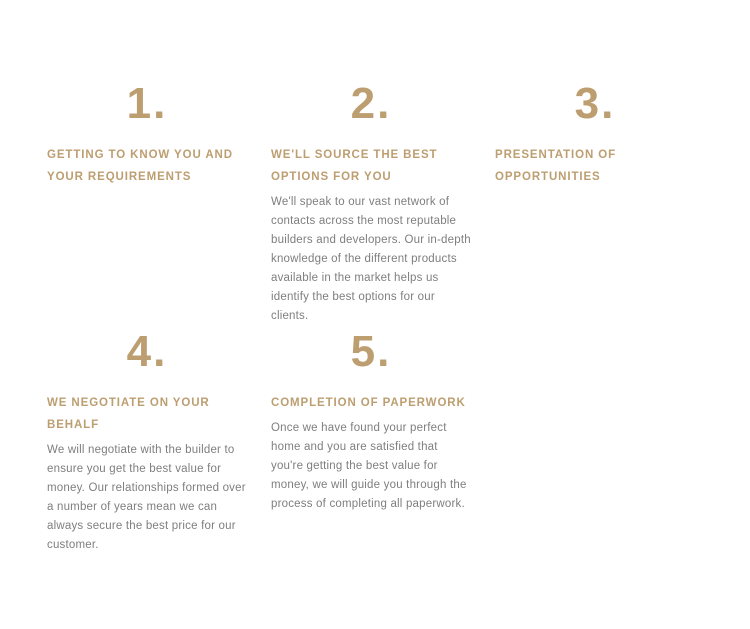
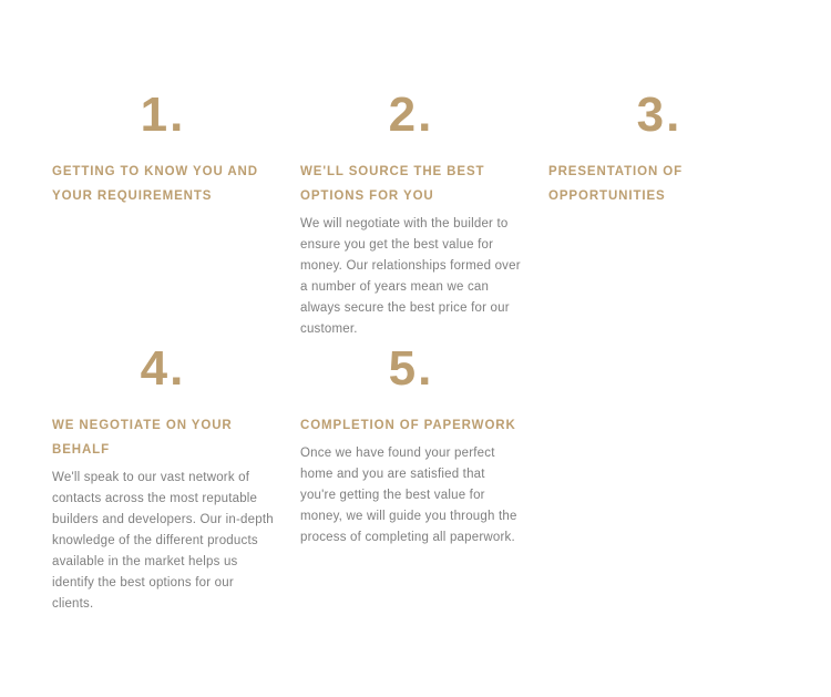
  1.
  GETTING TO KNOW YOU AND
  YOUR REQUIREMENTS
  2.
  WE'LL SOURCE THE BEST
  OPTIONS FOR YOU
- We'll speak to our vast network of contacts across the most reputable builders and developers. Our in-depth knowledge of the different products available in the market helps us identify the best options for our clients.
+ We will negotiate with the builder to ensure you get the best value for money. Our relationships formed over a number of years mean we can always secure the best price for our customer.
  3.
  PRESENTATION OF
  OPPORTUNITIES
  4.
  WE NEGOTIATE ON YOUR
  BEHALF
- We will negotiate with the builder to ensure you get the best value for money. Our relationships formed over a number of years mean we can always secure the best price for our customer.
+ We'll speak to our vast network of contacts across the most reputable builders and developers. Our in-depth knowledge of the different products available in the market helps us identify the best options for our clients.
  5.
  COMPLETION OF PAPERWORK
  Once we have found your perfect home and you are satisfied that you're getting the best value for money, we will guide you through the process of completing all paperwork.
